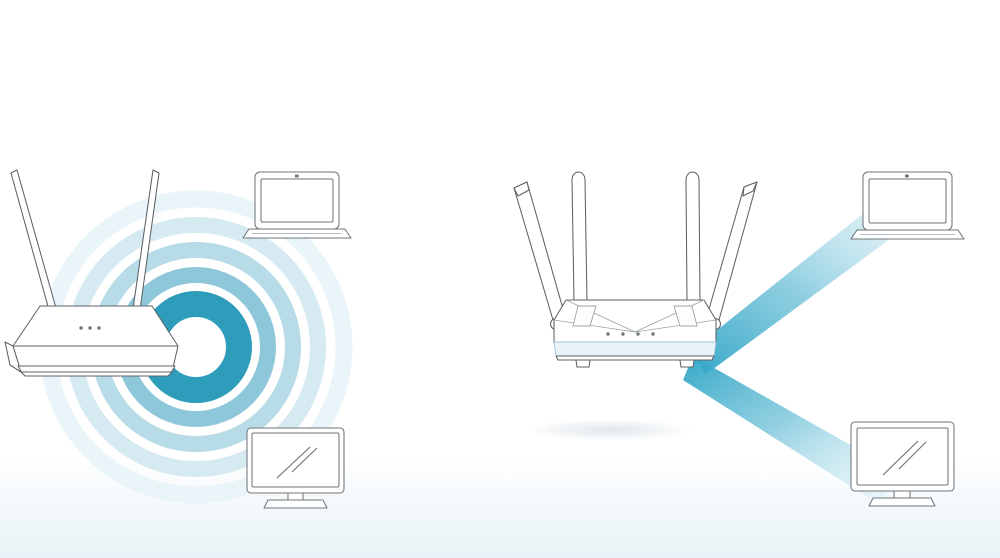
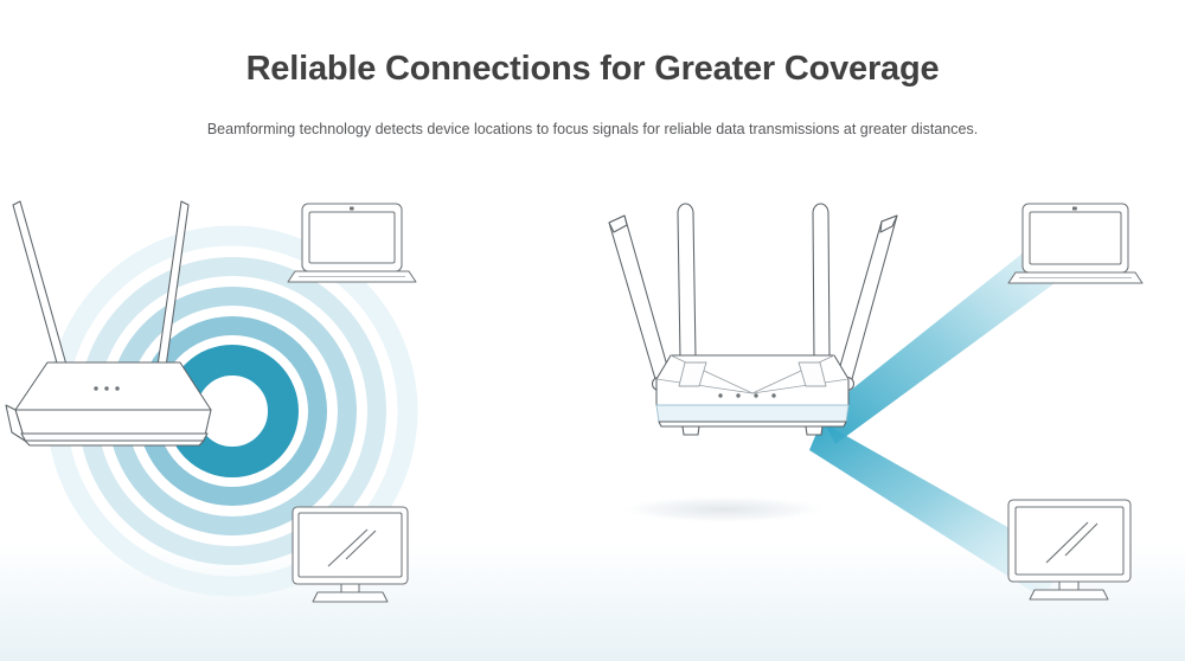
+ Reliable Connections for Greater Coverage
+ Beamforming technology detects device locations to focus signals for reliable data transmissions at greater distances.
